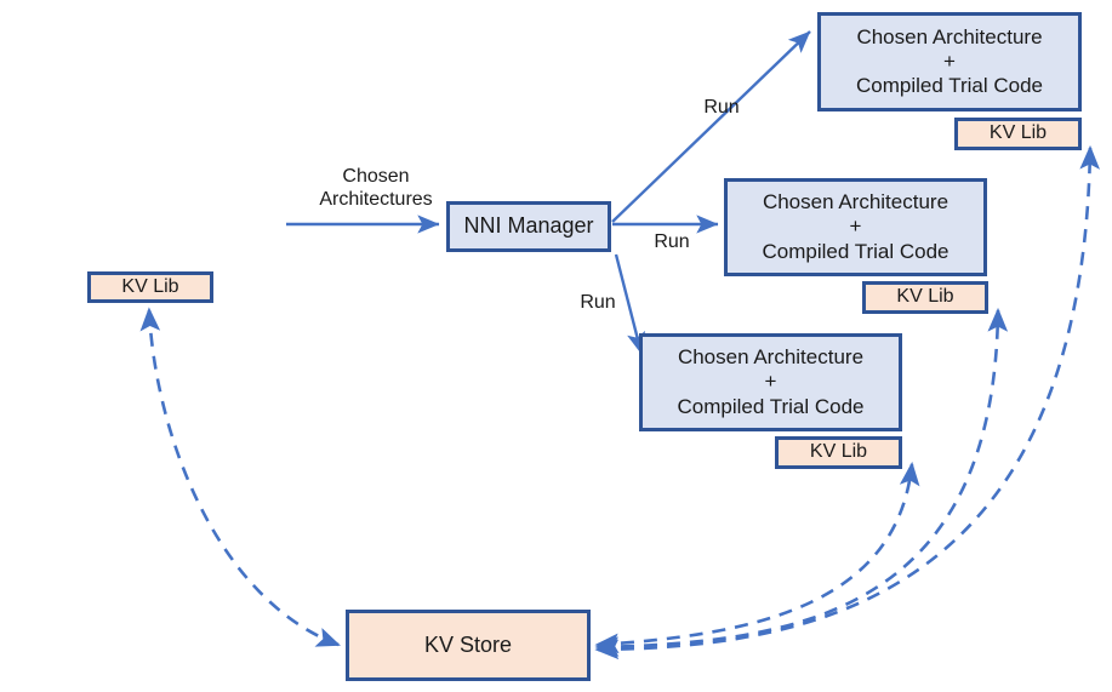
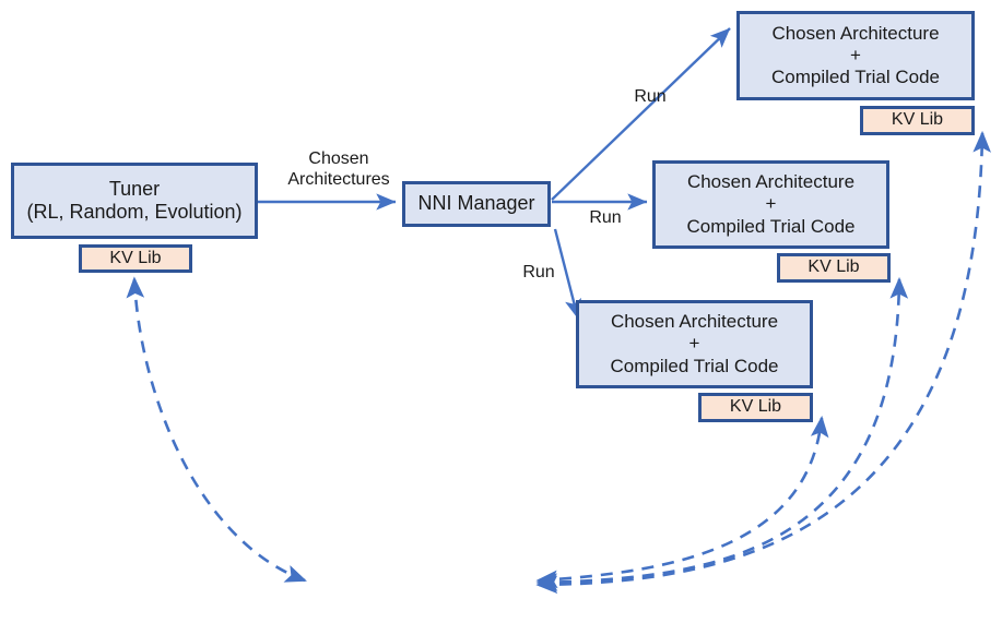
+ Tuner
+ (RL, Random, Evolution)
  KV Lib
  NNI Manager
  Chosen Architecture
  +
  Compiled Trial Code
  KV Lib
  Chosen Architecture
  +
  Compiled Trial Code
  KV Lib
  Chosen Architecture
  +
  Compiled Trial Code
  KV Lib
- KV Store
  Chosen
  Architectures
  Run
  Run
  Run
